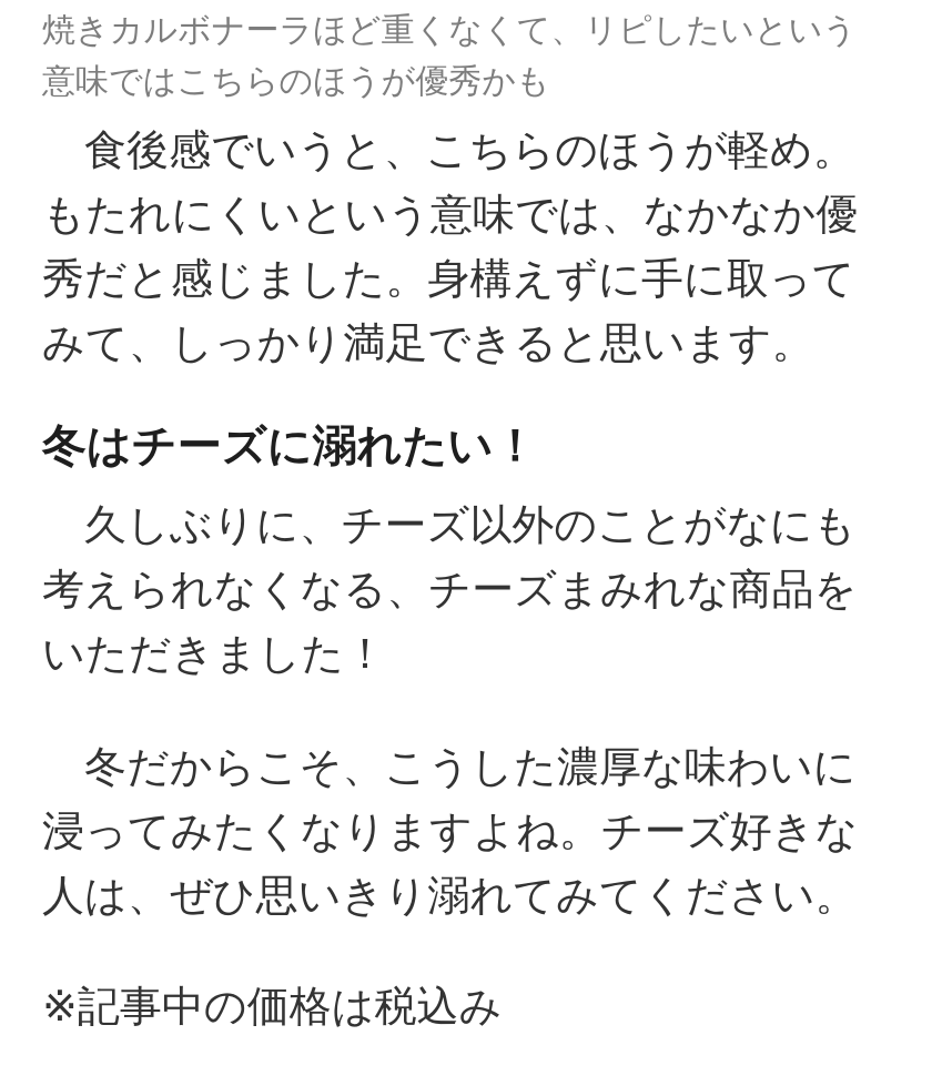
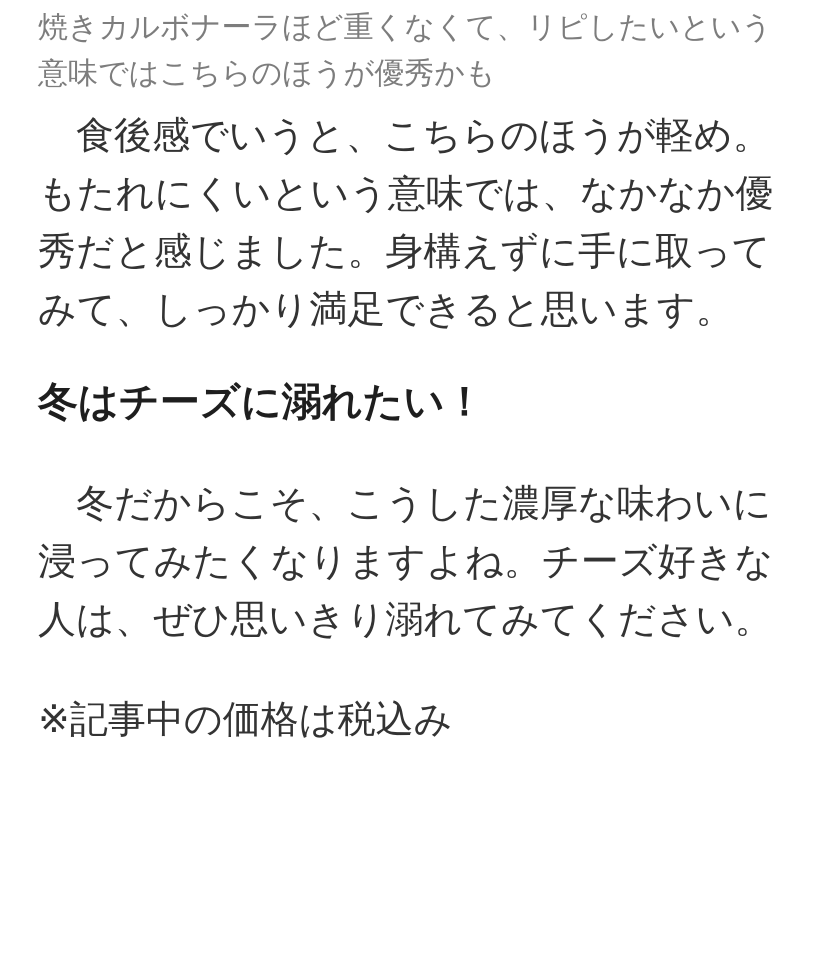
  焼きカルボナーラほど重くなくて、リピしたいという意味ではこちらのほうが優秀かも
  食後感でいうと、こちらのほうが軽め。もたれにくいという意味では、なかなか優秀だと感じました。身構えずに手に取ってみて、しっかり満足できると思います。
  冬はチーズに溺れたい！
- 久しぶりに、チーズ以外のことがなにも考えられなくなる、チーズまみれな商品をいただきました！
  冬だからこそ、こうした濃厚な味わいに浸ってみたくなりますよね。チーズ好きな人は、ぜひ思いきり溺れてみてください。
  ※記事中の価格は税込み
